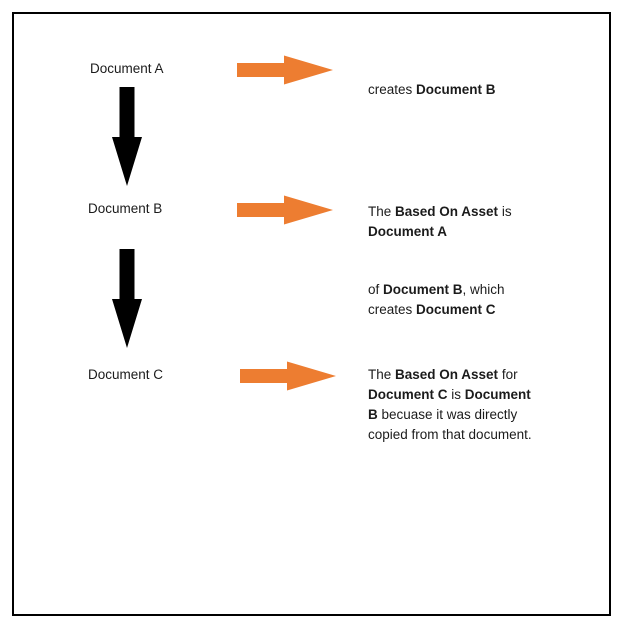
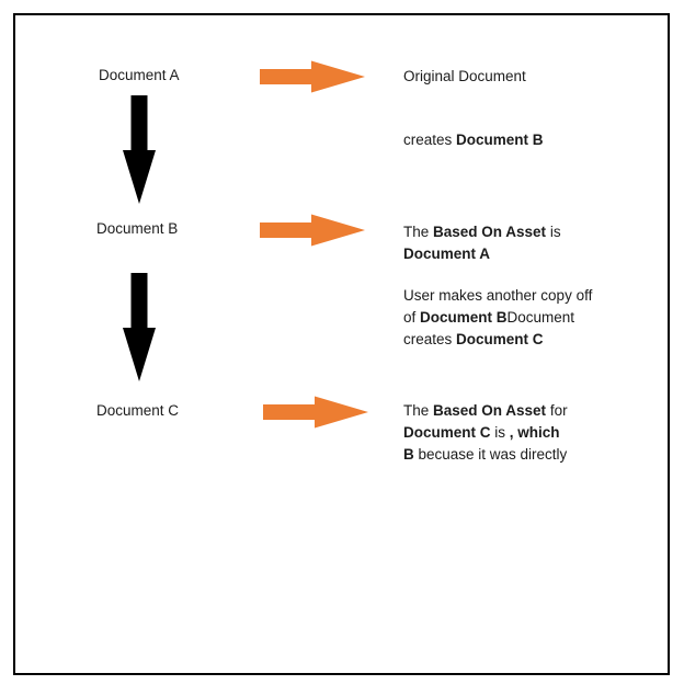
  Document A
  Document B
  Document C
+ Original Document
  creates Document B
  The Based On Asset is
  Document A
+ User makes another copy off
- of Document B, which
+ of Document BDocument
  creates Document C
  The Based On Asset for
- Document C is Document
+ Document C is , which
  B becuase it was directly
- copied from that document.
